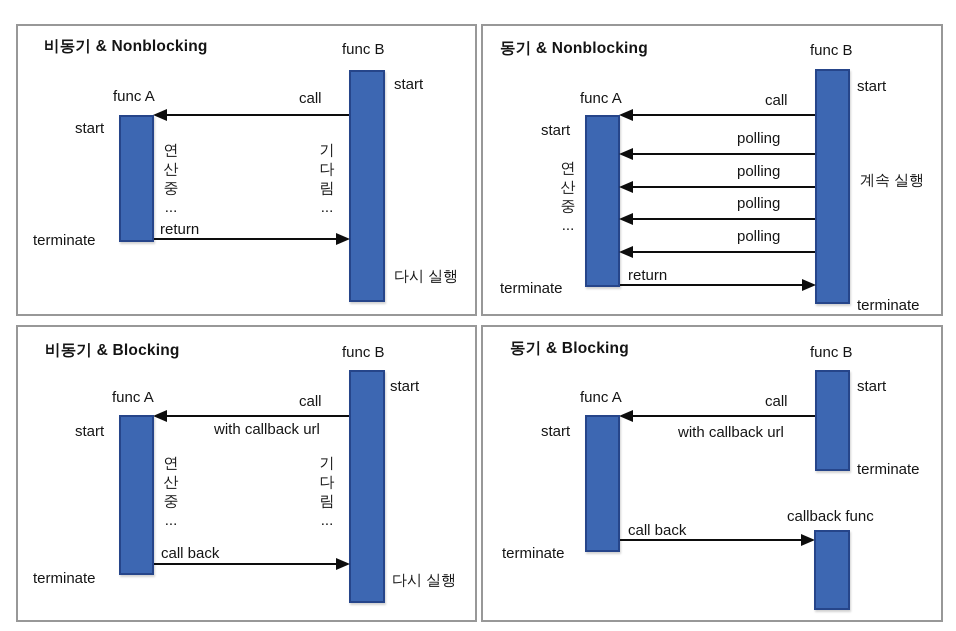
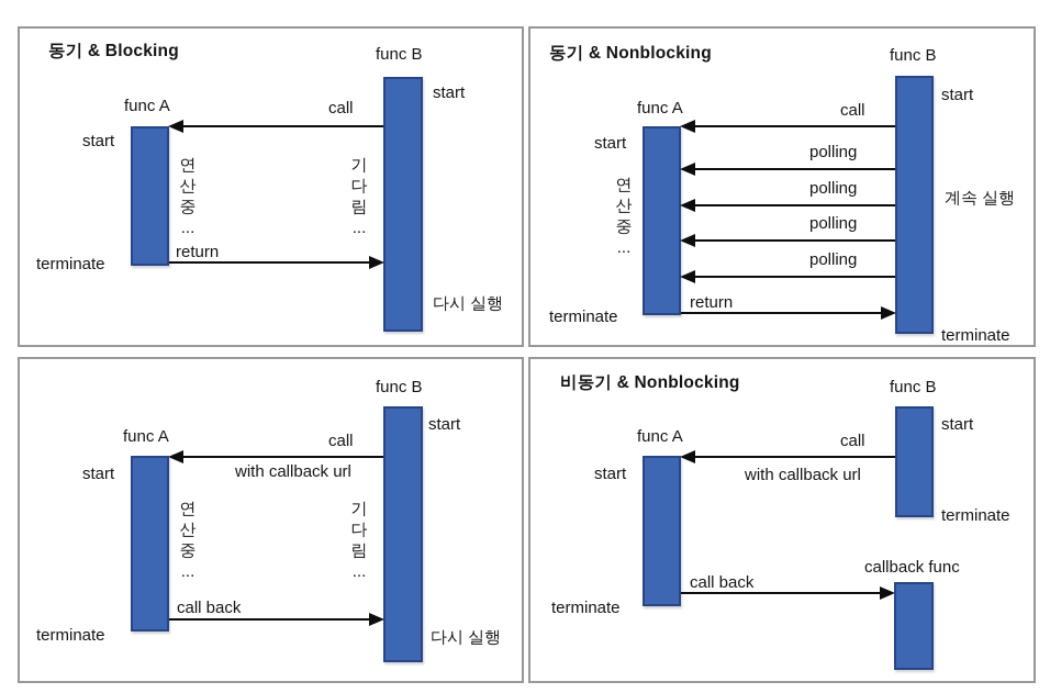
- 비동기 & Nonblocking
+ 동기 & Blocking
  func B
  start
  func A
  call
  start
  연
  산
  중
  ...
  기
  다
  림
  ...
  return
  terminate
  다시 실행
  동기 & Nonblocking
  func B
  start
  func A
  call
  start
  연
  산
  중
  ...
  polling
  polling
  polling
  polling
  계속 실행
  return
  terminate
  terminate
- 비동기 & Blocking
  func B
  start
  func A
  call
  with callback url
  start
  연
  산
  중
  ...
  기
  다
  림
  ...
  call back
  terminate
  다시 실행
- 동기 & Blocking
+ 비동기 & Nonblocking
  func B
  start
  terminate
  func A
  call
  with callback url
  start
  call back
  callback func
  terminate
